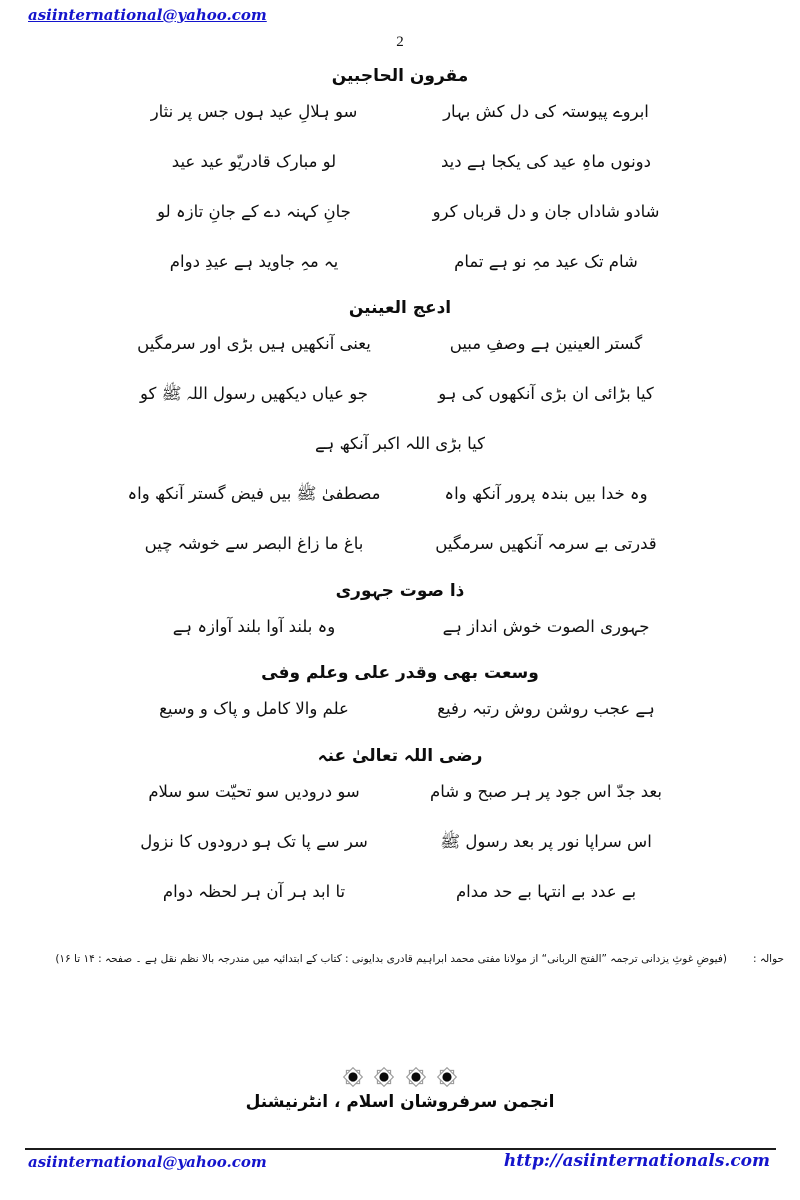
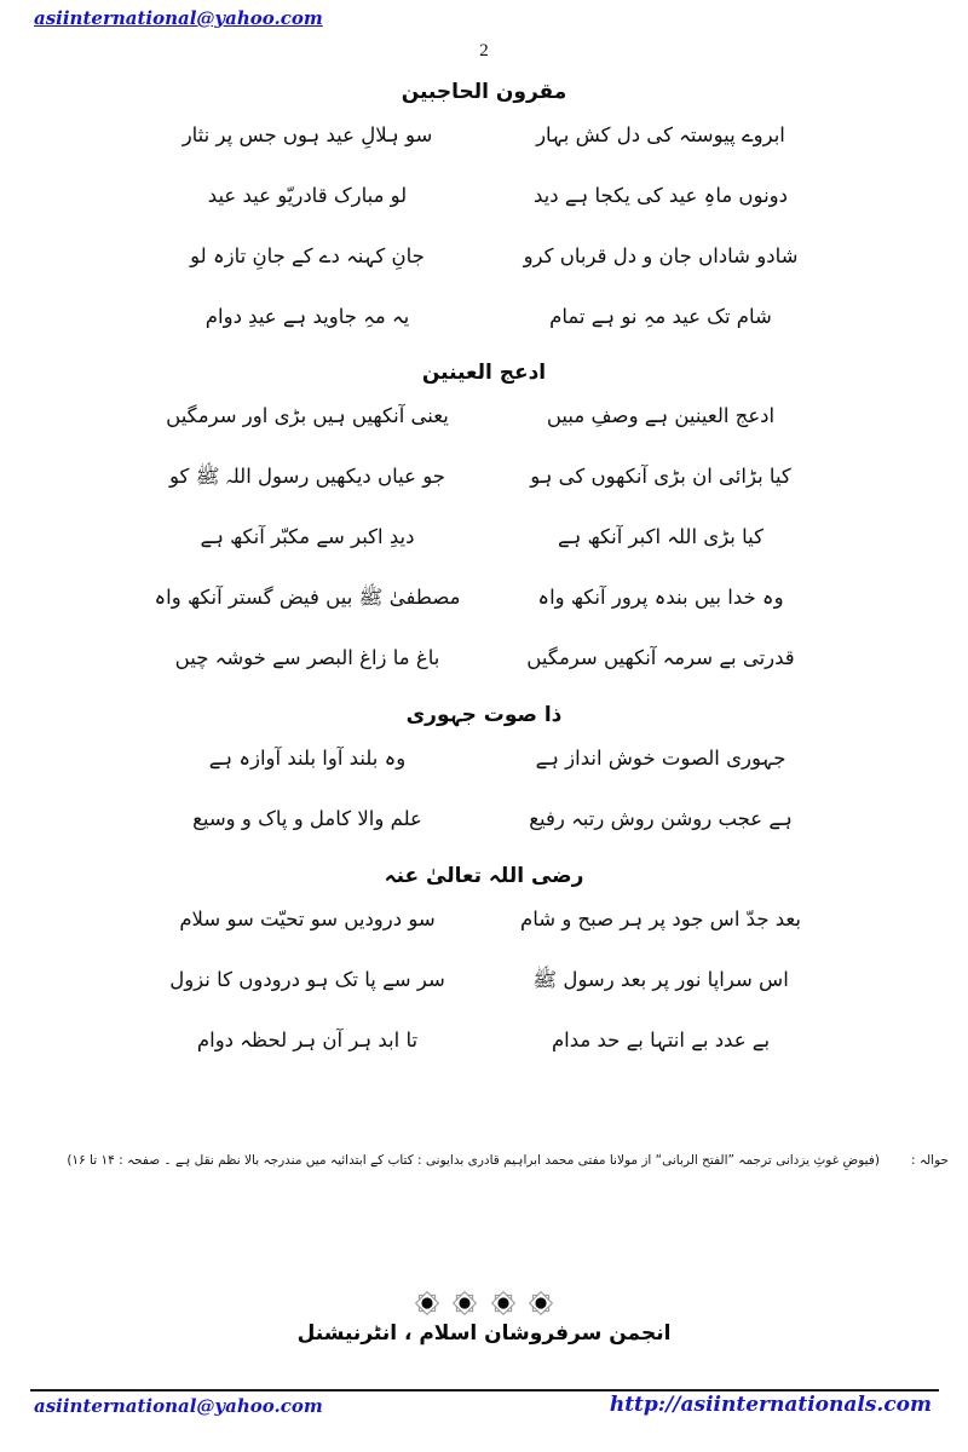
  asiinternational@yahoo.com
  2
  مقرون الحاجبین
  ابروے پیوستہ کی دل کش بہار
  سو ہلالِ عید ہوں جس پر نثار
  دونوں ماہِ عید کی یکجا ہے دید
  لو مبارک قادریّو عید عید
  شادو شاداں جان و دل قرباں کرو
  جانِ کہنہ دے کے جانِ تازہ لو
  شام تک عید مہِ نو ہے تمام
  یہ مہِ جاوید ہے عیدِ دوام
  ادعج العینین
- گستر العینین ہے وصفِ مبیں
+ ادعج العینین ہے وصفِ مبیں
  یعنی آنکھیں ہیں بڑی اور سرمگیں
  کیا بڑائی ان بڑی آنکھوں کی ہو
  جو عیاں دیکھیں رسول اللہ ﷺ کو
  کیا بڑی اللہ اکبر آنکھ ہے
+ دیدِ اکبر سے مکبّر آنکھ ہے
  وہ خدا بیں بندہ پرور آنکھ واہ
  مصطفیٰ ﷺ بیں فیض گستر آنکھ واہ
  قدرتی بے سرمہ آنکھیں سرمگیں
  باغ ما زاغ البصر سے خوشہ چیں
  ذا صوت جہوری
  جہوری الصوت خوش انداز ہے
  وہ بلند آوا بلند آوازہ ہے
- وسعت بھی وقدر علی وعلم وفی
  ہے عجب روشن روش رتبہ رفیع
  علم والا کامل و پاک و وسیع
  رضی اللہ تعالیٰ عنہ
  بعد جدّ اس جود پر ہر صبح و شام
  سو درودیں سو تحیّت سو سلام
  اس سراپا نور پر بعد رسول ﷺ
  سر سے پا تک ہو درودوں کا نزول
  بے عدد بے انتہا بے حد مدام
  تا ابد ہر آن ہر لحظہ دوام
  حوالہ :
  (فیوضِ غوثِ یزدانی ترجمہ ”الفتح الربانی“ از مولانا مفتی محمد ابراہیم قادری بدایونی : کتاب کے ابتدائیہ میں مندرجہ بالا نظم نقل ہے ۔ صفحہ : ۱۴ تا ۱۶)
  انجمن سرفروشان اسلام ، انٹرنیشنل
  asiinternational@yahoo.com
  http://asiinternationals.com
